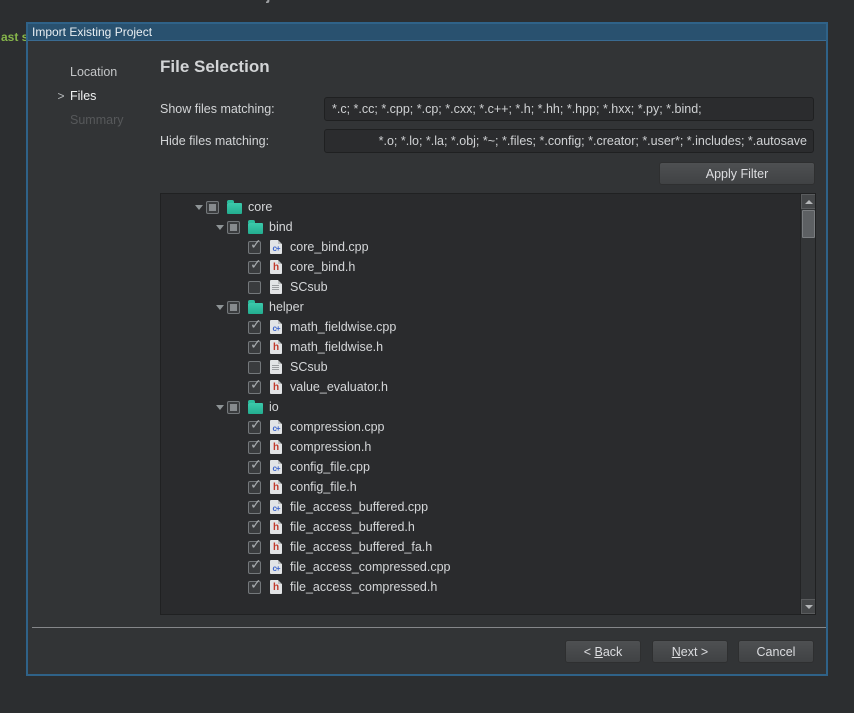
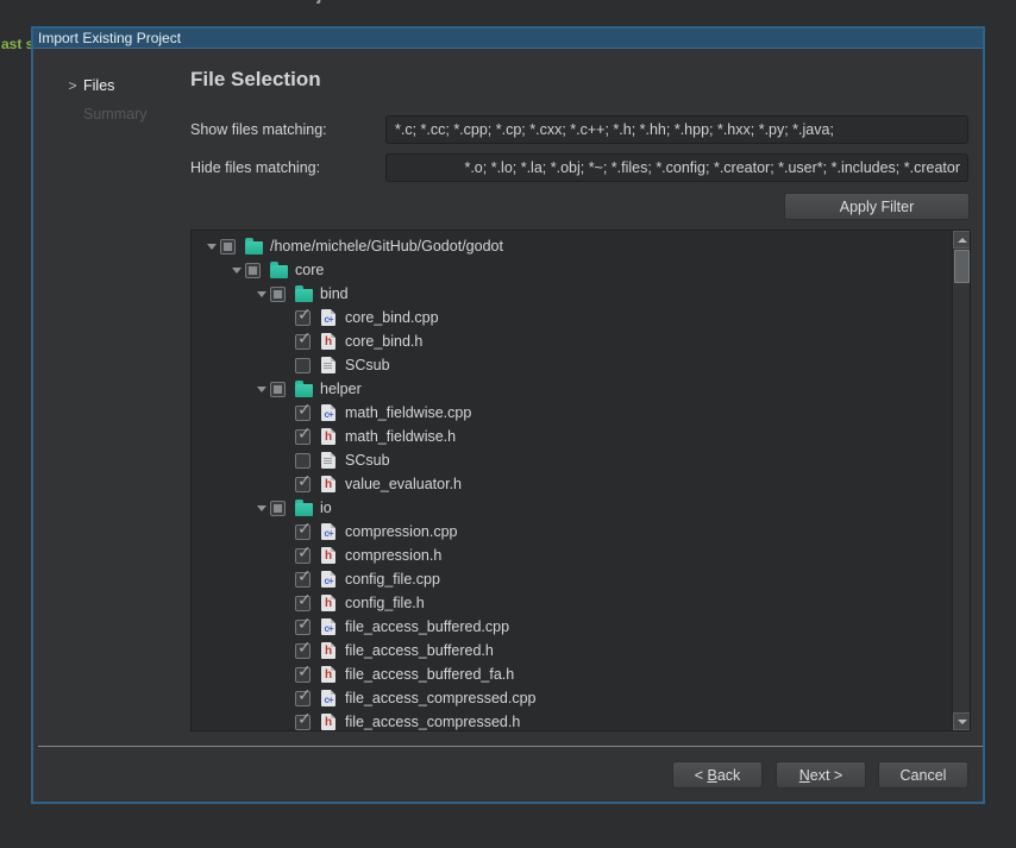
  ast
  Import Existing Project
- Location
  >
  Files
  Summary
  File Selection
  Show files matching:
- *.c; *.cc; *.cpp; *.cp; *.cxx; *.c++; *.h; *.hh; *.hpp; *.hxx; *.py; *.bind;
+ *.c; *.cc; *.cpp; *.cp; *.cxx; *.c++; *.h; *.hh; *.hpp; *.hxx; *.py; *.java;
  Hide files matching:
- *.o; *.lo; *.la; *.obj; *~; *.files; *.config; *.creator; *.user*; *.includes; *.autosave
+ *.o; *.lo; *.la; *.obj; *~; *.files; *.config; *.creator; *.user*; *.includes; *.creator
  Apply Filter
+ /home/michele/GitHub/Godot/godot
  core
  bind
  ✓
  c+
  core_bind.cpp
  ✓
  h
  core_bind.h
  SCsub
  helper
  ✓
  c+
  math_fieldwise.cpp
  ✓
  h
  math_fieldwise.h
  SCsub
  ✓
  h
  value_evaluator.h
  io
  ✓
  c+
  compression.cpp
  ✓
  h
  compression.h
  ✓
  c+
  config_file.cpp
  ✓
  h
  config_file.h
  ✓
  c+
  file_access_buffered.cpp
  ✓
  h
  file_access_buffered.h
  ✓
  h
  file_access_buffered_fa.h
  ✓
  c+
  file_access_compressed.cpp
  ✓
  h
  file_access_compressed.h
  < Back
  Next >
  Cancel
